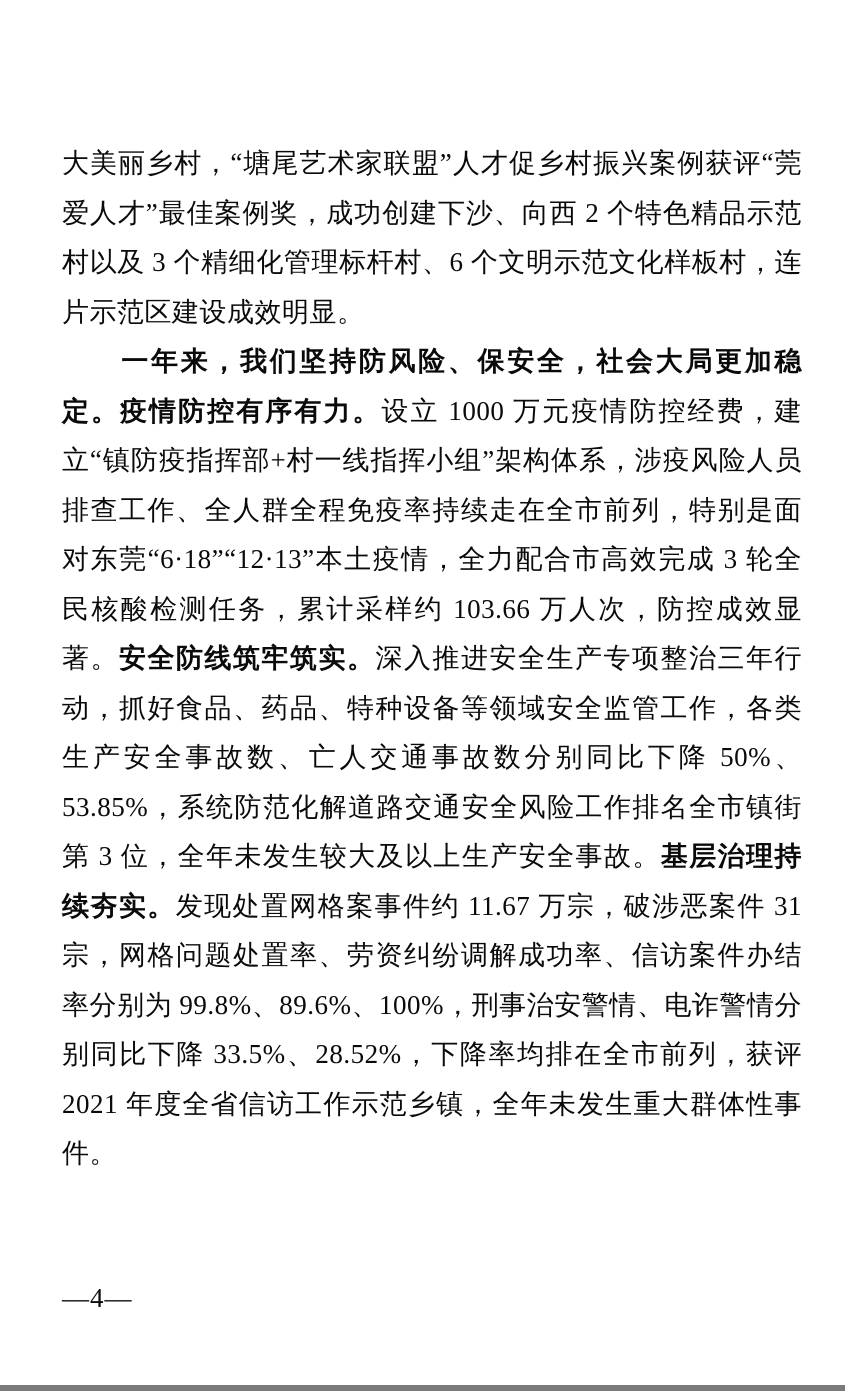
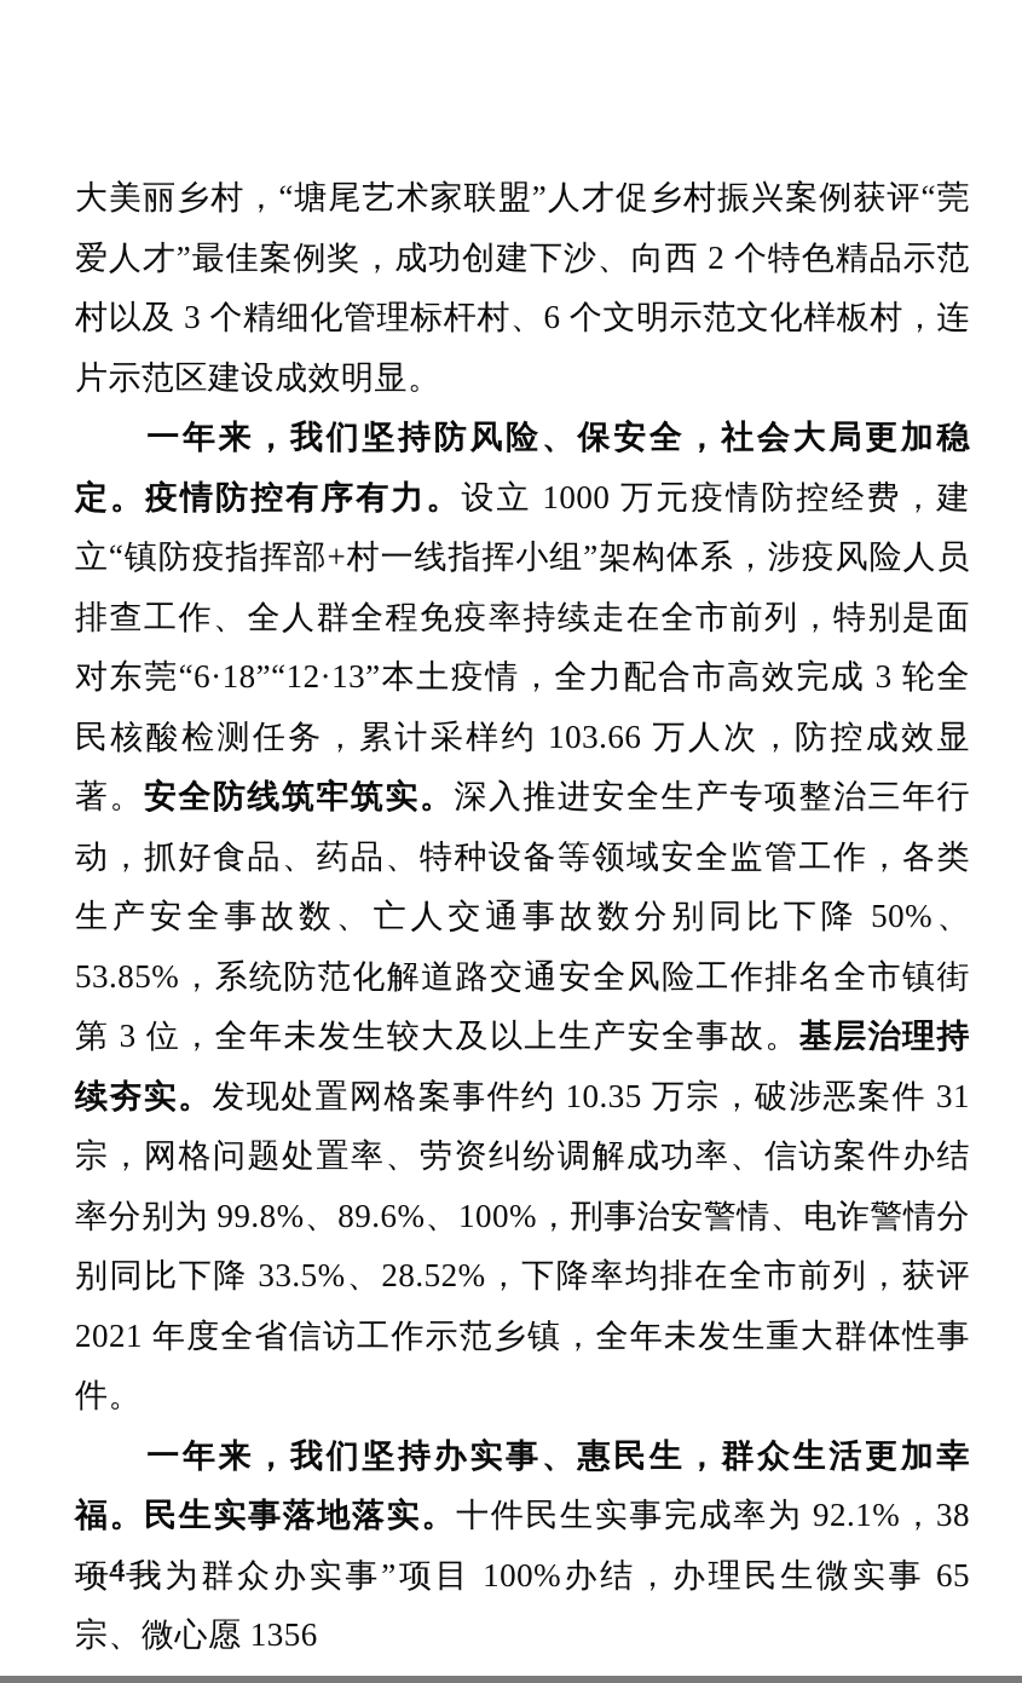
  大美丽乡村，“塘尾艺术家联盟”人才促乡村振兴案例获评“莞爱人才”最佳案例奖，成功创建下沙、向西 2 个特色精品示范村以及 3 个精细化管理标杆村、6 个文明示范文化样板村，连片示范区建设成效明显。
- 一年来，我们坚持防风险、保安全，社会大局更加稳定。疫情防控有序有力。设立 1000 万元疫情防控经费，建立“镇防疫指挥部+村一线指挥小组”架构体系，涉疫风险人员排查工作、全人群全程免疫率持续走在全市前列，特别是面对东莞“6·18”“12·13”本土疫情，全力配合市高效完成 3 轮全民核酸检测任务，累计采样约 103.66 万人次，防控成效显著。安全防线筑牢筑实。深入推进安全生产专项整治三年行动，抓好食品、药品、特种设备等领域安全监管工作，各类生产安全事故数、亡人交通事故数分别同比下降 50%、53.85%，系统防范化解道路交通安全风险工作排名全市镇街第 3 位，全年未发生较大及以上生产安全事故。基层治理持续夯实。发现处置网格案事件约 11.67 万宗，破涉恶案件 31 宗，网格问题处置率、劳资纠纷调解成功率、信访案件办结率分别为 99.8%、89.6%、100%，刑事治安警情、电诈警情分别同比下降 33.5%、28.52%，下降率均排在全市前列，获评 2021 年度全省信访工作示范乡镇，全年未发生重大群体性事件。
+ 一年来，我们坚持防风险、保安全，社会大局更加稳定。疫情防控有序有力。设立 1000 万元疫情防控经费，建立“镇防疫指挥部+村一线指挥小组”架构体系，涉疫风险人员排查工作、全人群全程免疫率持续走在全市前列，特别是面对东莞“6·18”“12·13”本土疫情，全力配合市高效完成 3 轮全民核酸检测任务，累计采样约 103.66 万人次，防控成效显著。安全防线筑牢筑实。深入推进安全生产专项整治三年行动，抓好食品、药品、特种设备等领域安全监管工作，各类生产安全事故数、亡人交通事故数分别同比下降 50%、53.85%，系统防范化解道路交通安全风险工作排名全市镇街第 3 位，全年未发生较大及以上生产安全事故。基层治理持续夯实。发现处置网格案事件约 10.35 万宗，破涉恶案件 31 宗，网格问题处置率、劳资纠纷调解成功率、信访案件办结率分别为 99.8%、89.6%、100%，刑事治安警情、电诈警情分别同比下降 33.5%、28.52%，下降率均排在全市前列，获评 2021 年度全省信访工作示范乡镇，全年未发生重大群体性事件。
+ 一年来，我们坚持办实事、惠民生，群众生活更加幸福。民生实事落地落实。十件民生实事完成率为 92.1%，38 项“我为群众办实事”项目 100%办结，办理民生微实事 65 宗、微心愿 1356
  —4—
